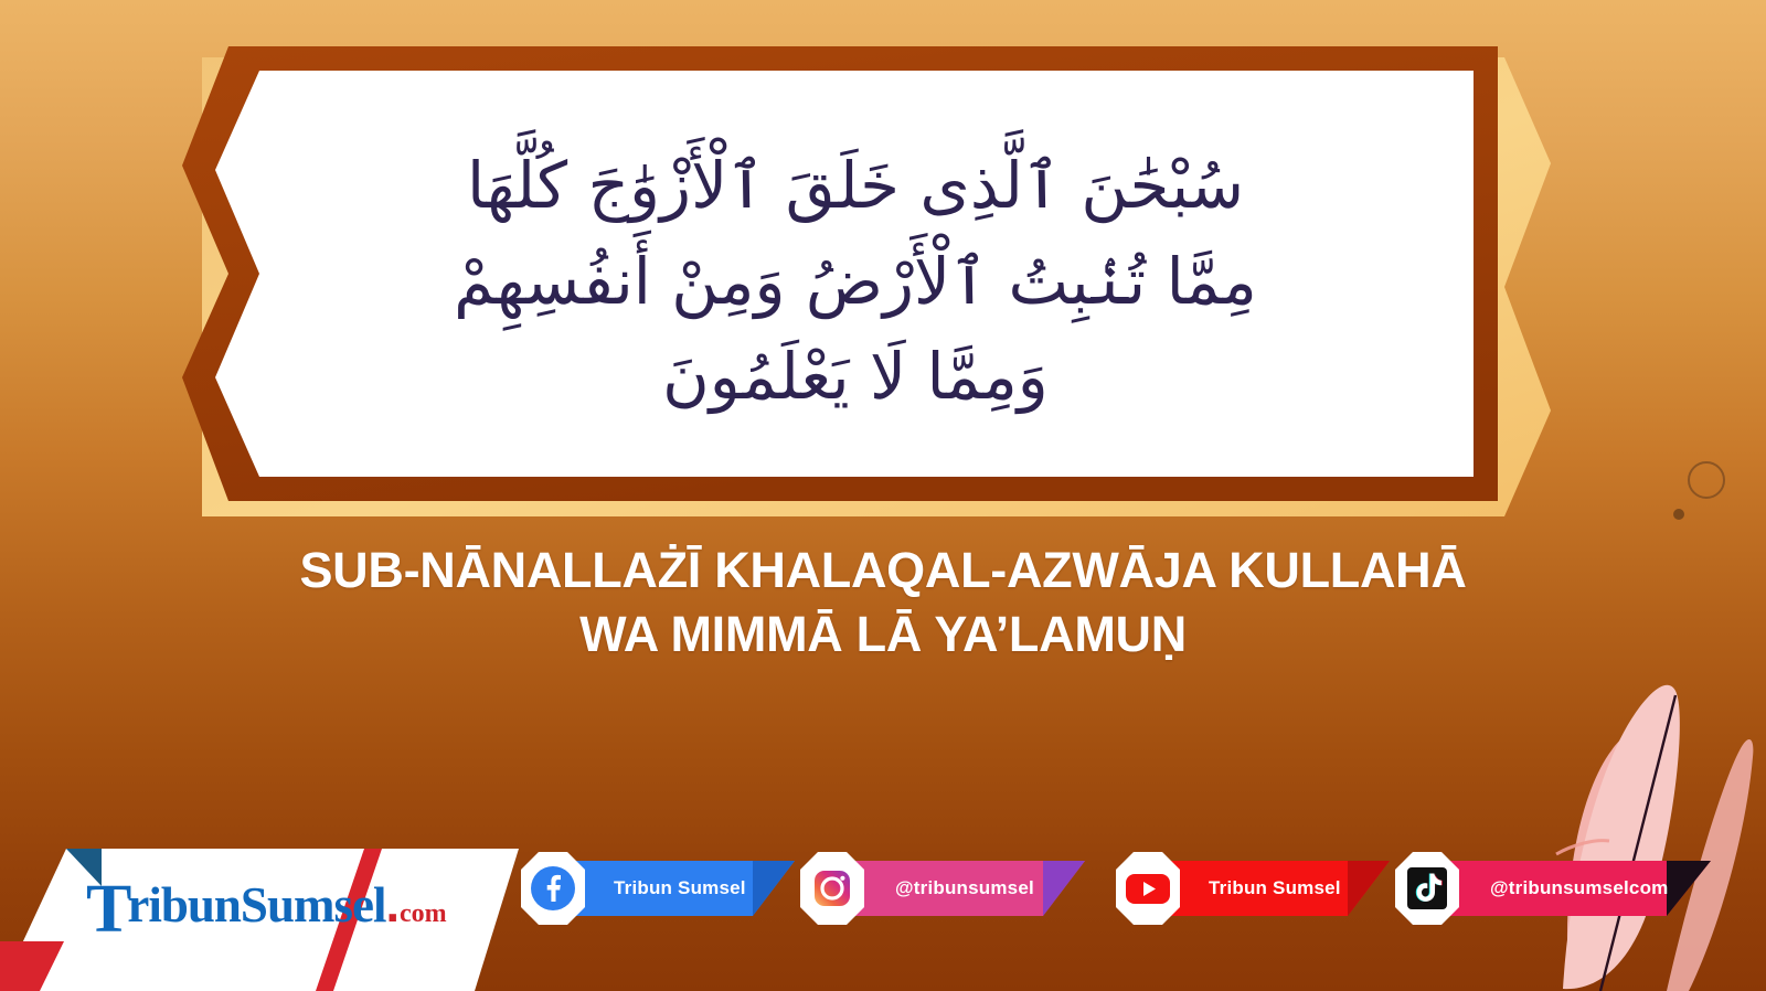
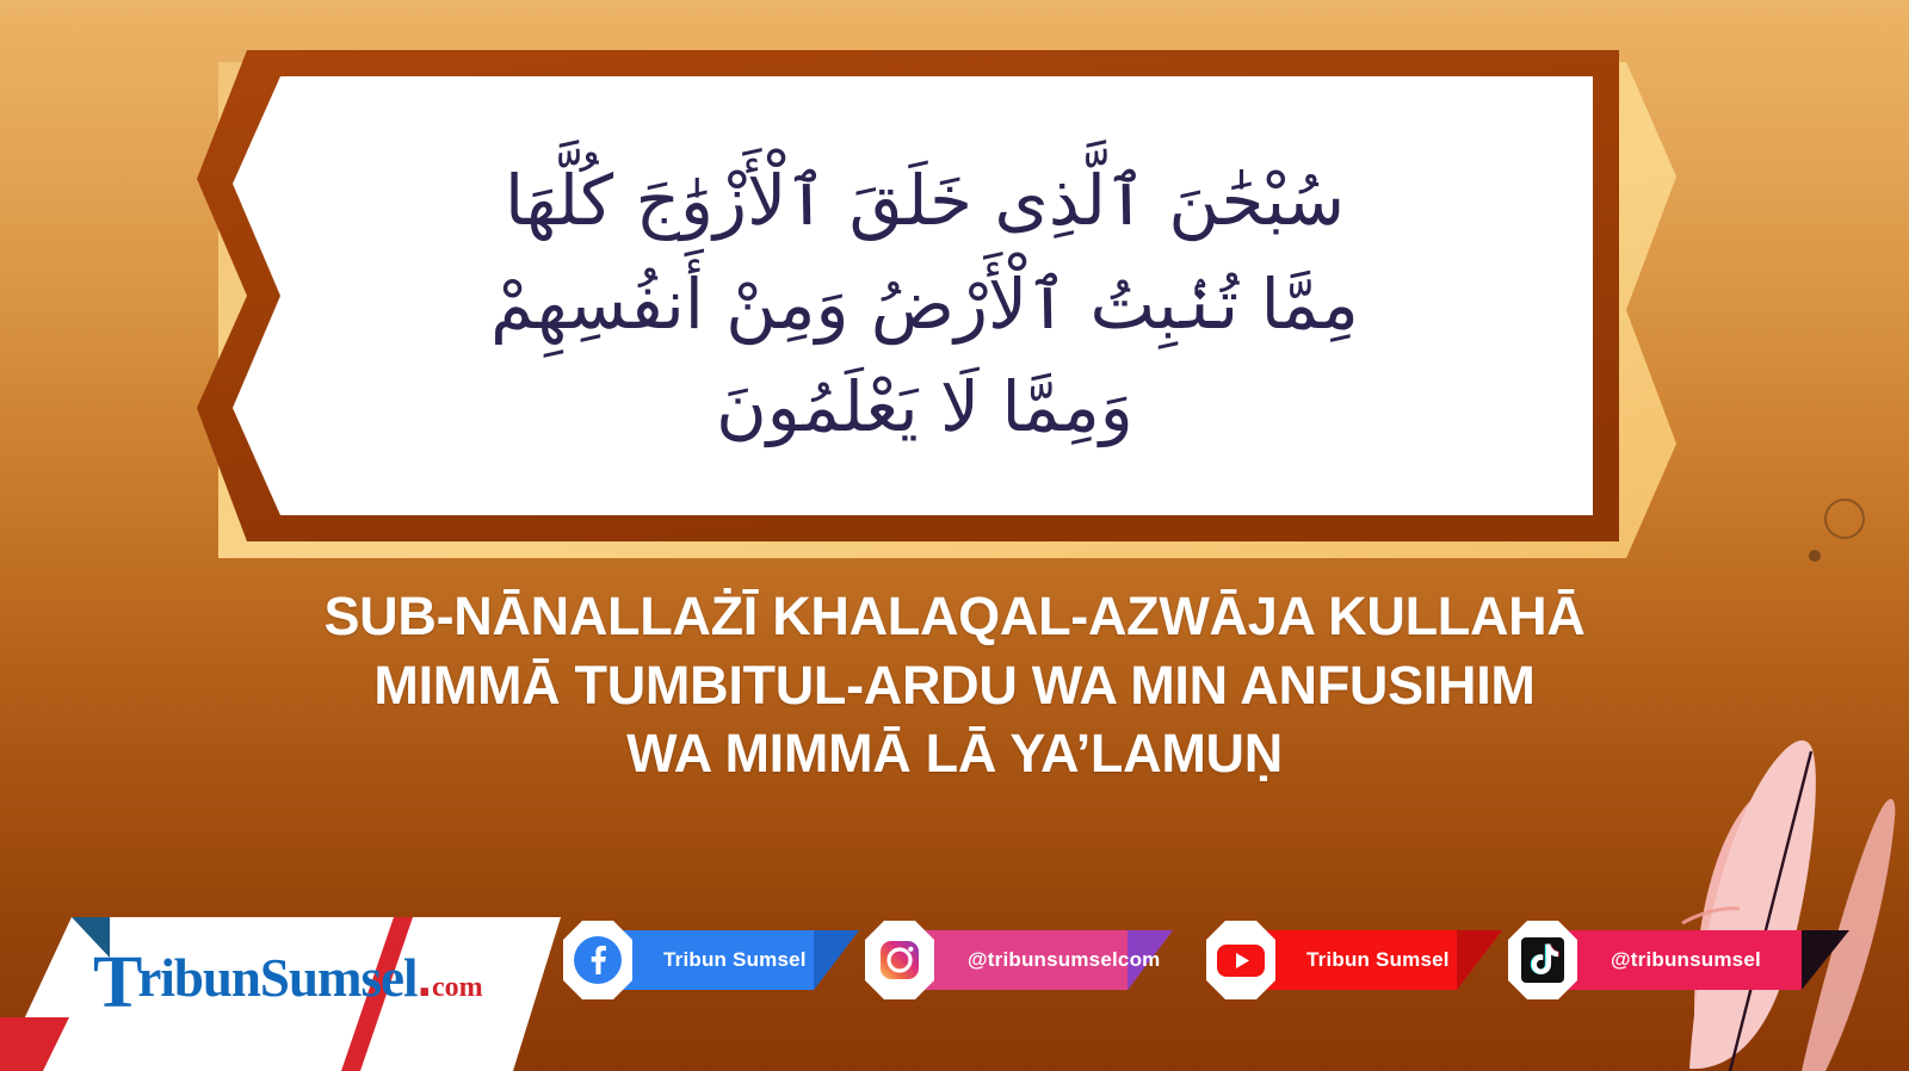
  سُبْحَٰنَ ٱلَّذِى خَلَقَ ٱلْأَزْوَٰجَ كُلَّهَا
  مِمَّا تُنۢبِتُ ٱلْأَرْضُ وَمِنْ أَنفُسِهِمْ
  وَمِمَّا لَا يَعْلَمُونَ
  SUB-NĀNALLAŻĪ KHALAQAL-AZWĀJA KULLAHĀ
+ MIMMĀ TUMBITUL-ARDU WA MIN ANFUSIHIM
  WA MIMMĀ LĀ YA’LAMUṆ
  T
  ribun
  Sumsel
  .
  com
  Tribun Sumsel
- @tribunsumsel
+ @tribunsumselcom
  Tribun Sumsel
- @tribunsumselcom
+ @tribunsumsel
